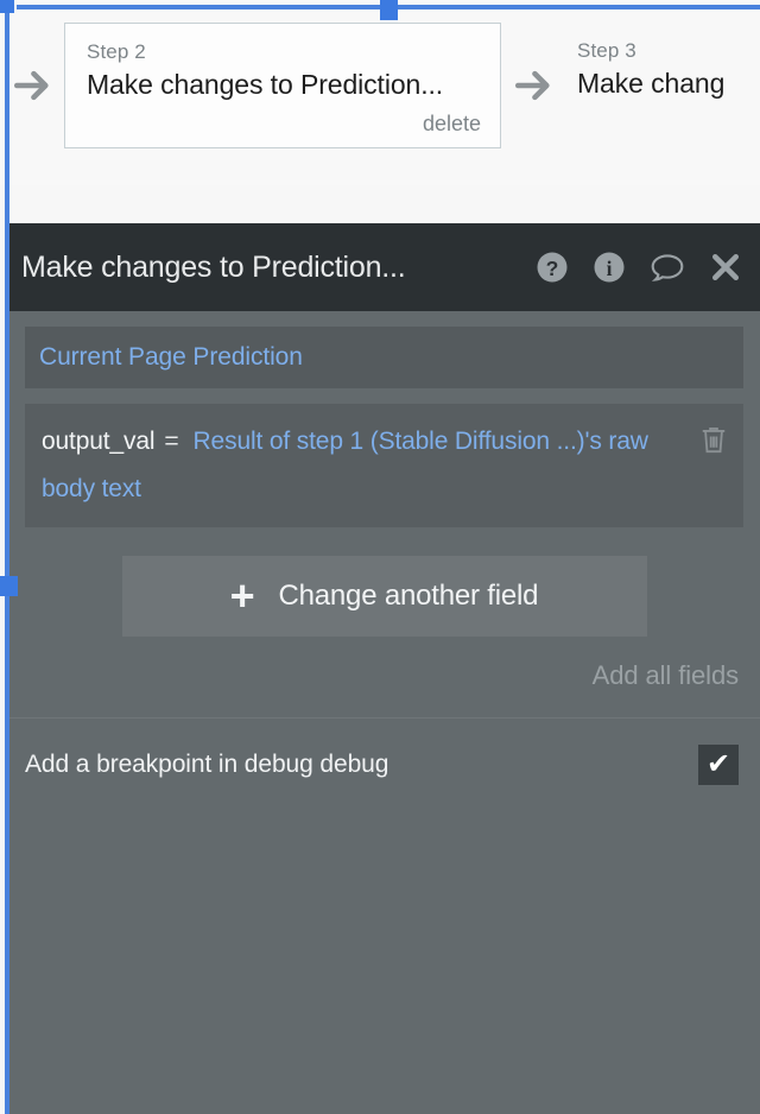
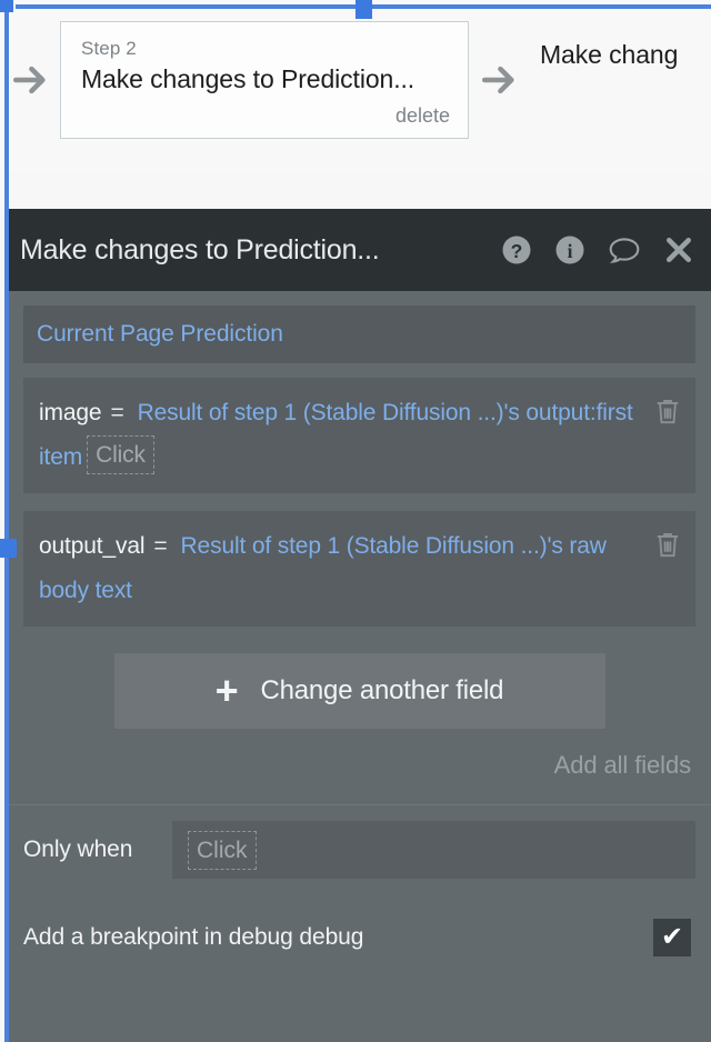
  Step 2
  Make changes to Prediction...
  delete
- Step 3
  Make chang
  Make changes to Prediction...
  ?
  i
  Current Page Prediction
+ image = Result of step 1 (Stable Diffusion ...)'s output:first item Click
  output_val = Result of step 1 (Stable Diffusion ...)'s raw body text
  +
  Change another field
  Add all fields
+ Only when
+ Click
  Add a breakpoint in debug debug
  ✔
